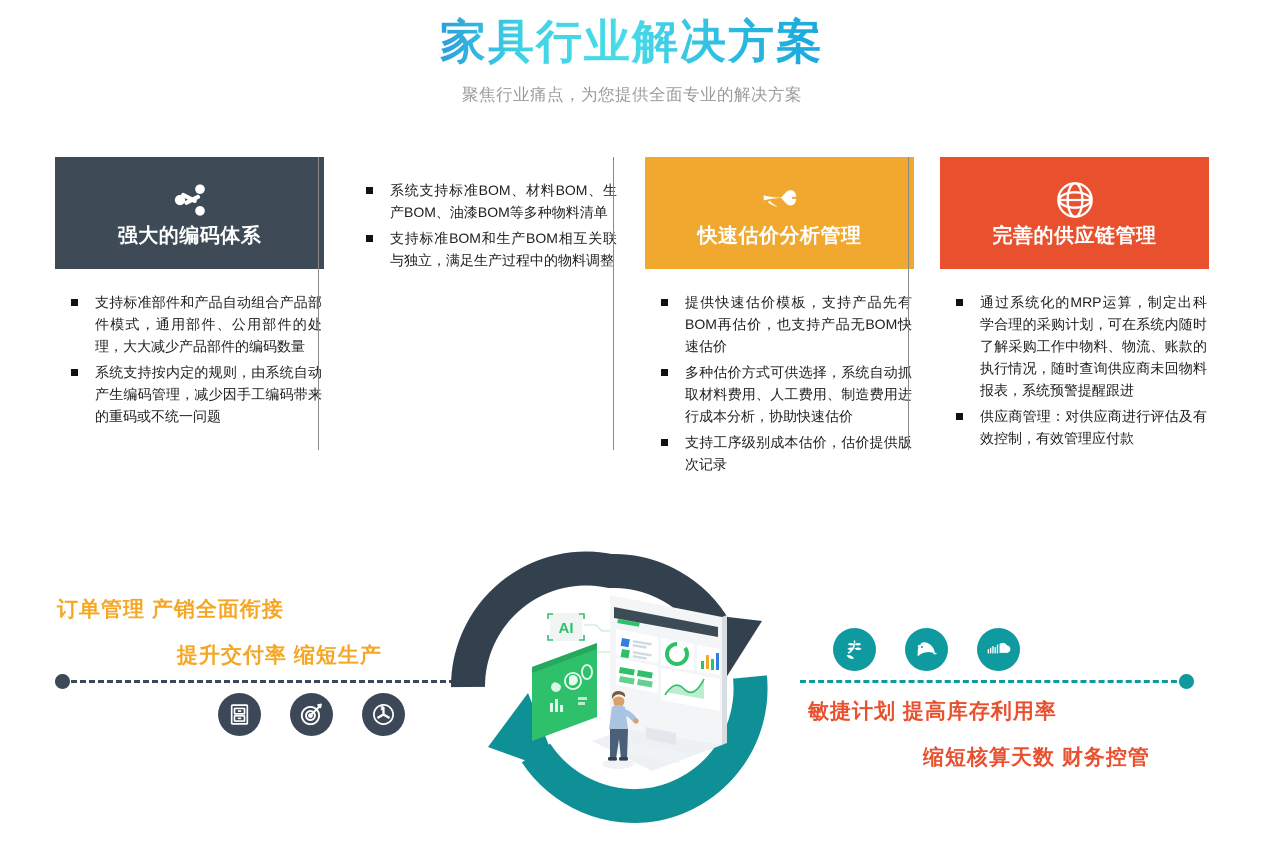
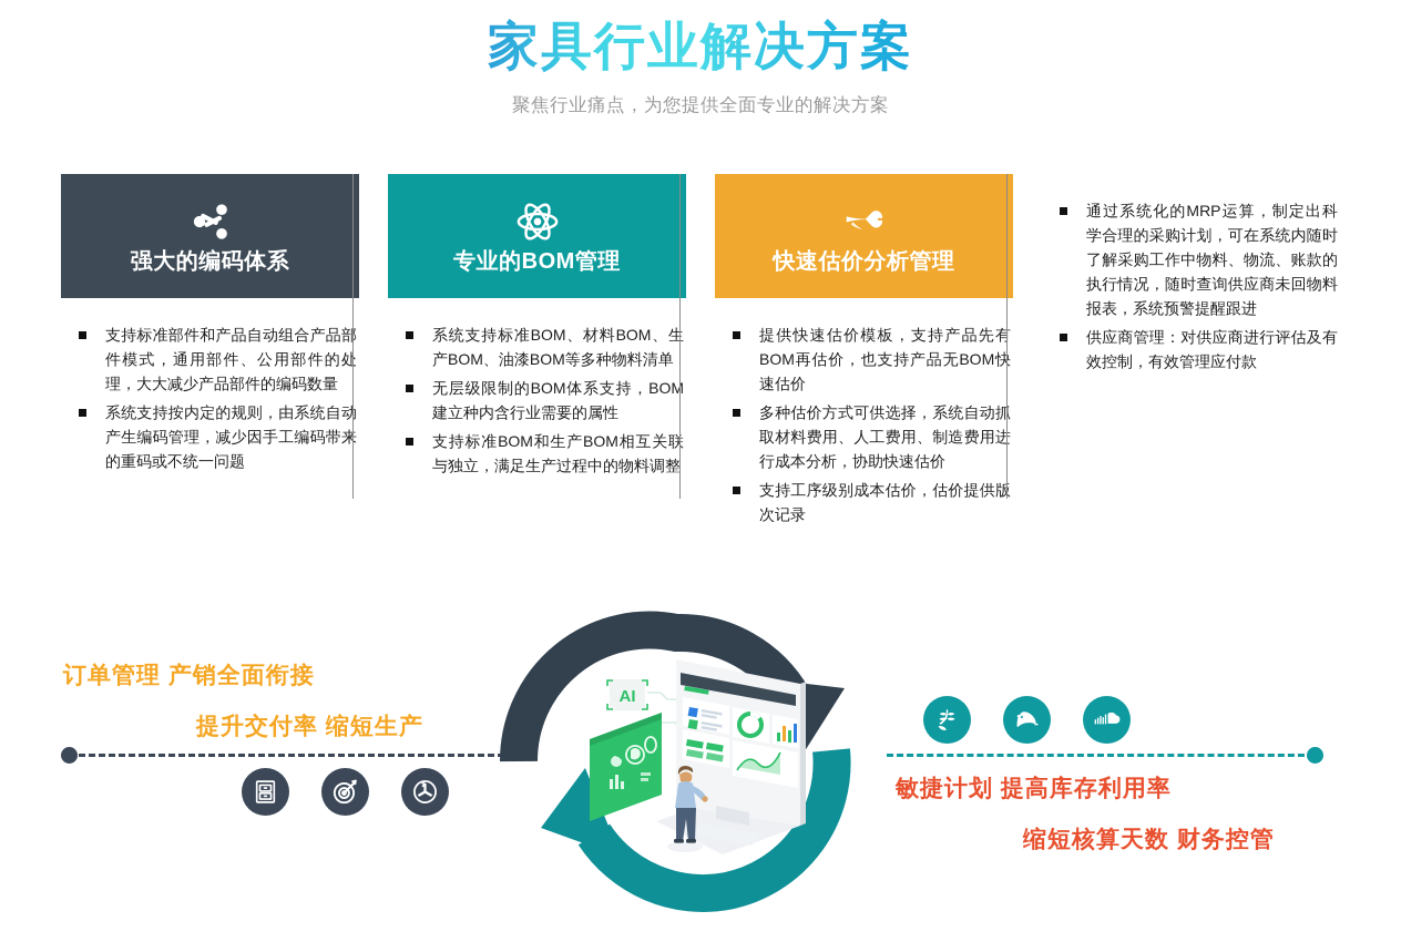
  家具行业解决方案
  聚焦行业痛点，为您提供全面专业的解决方案
  强大的编码体系
  支持标准部件和产品自动组合产品部件模式，通用部件、公用部件的处理，大大减少产品部件的编码数量
  系统支持按内定的规则，由系统自动产生编码管理，减少因手工编码带来的重码或不统一问题
+ 专业的BOM管理
  系统支持标准BOM、材料BOM、生产BOM、油漆BOM等多种物料清单
+ 无层级限制的BOM体系支持，BOM建立种内含行业需要的属性
  支持标准BOM和生产BOM相互关联与独立，满足生产过程中的物料调整
  快速估价分析管理
  提供快速估价模板，支持产品先有BOM再估价，也支持产品无BOM快速估价
  多种估价方式可供选择，系统自动抓取材料费用、人工费用、制造费用进行成本分析，协助快速估价
  支持工序级别成本估价，估价提供版次记录
- 完善的供应链管理
  通过系统化的MRP运算，制定出科学合理的采购计划，可在系统内随时了解采购工作中物料、物流、账款的执行情况，随时查询供应商未回物料报表，系统预警提醒跟进
  供应商管理：对供应商进行评估及有效控制，有效管理应付款
  订单管理 产销全面衔接
  提升交付率 缩短生产
  敏捷计划 提高库存利用率
  缩短核算天数 财务控管
  AI
